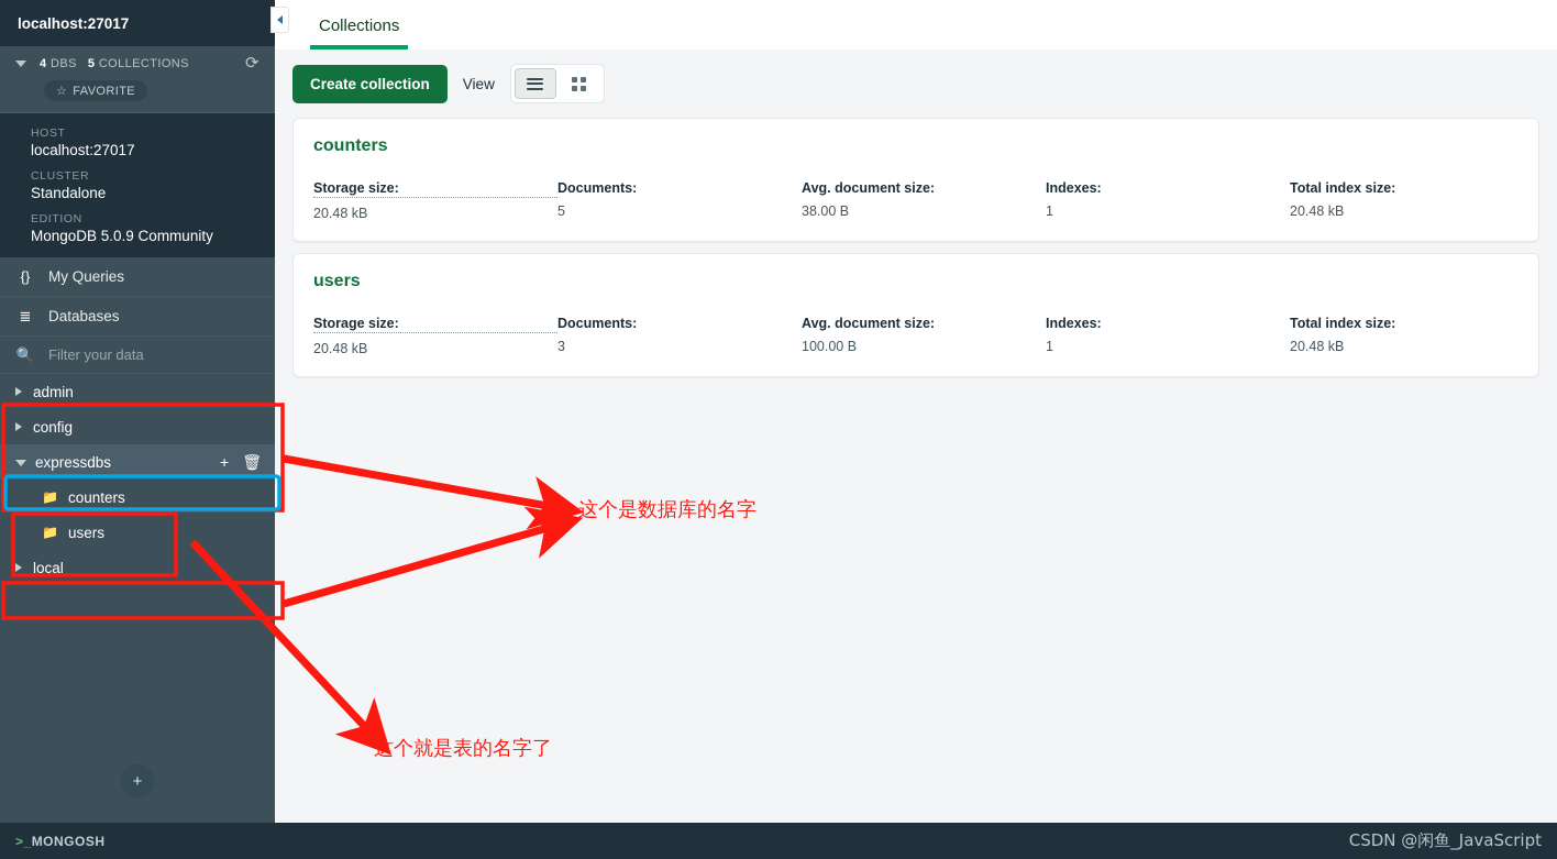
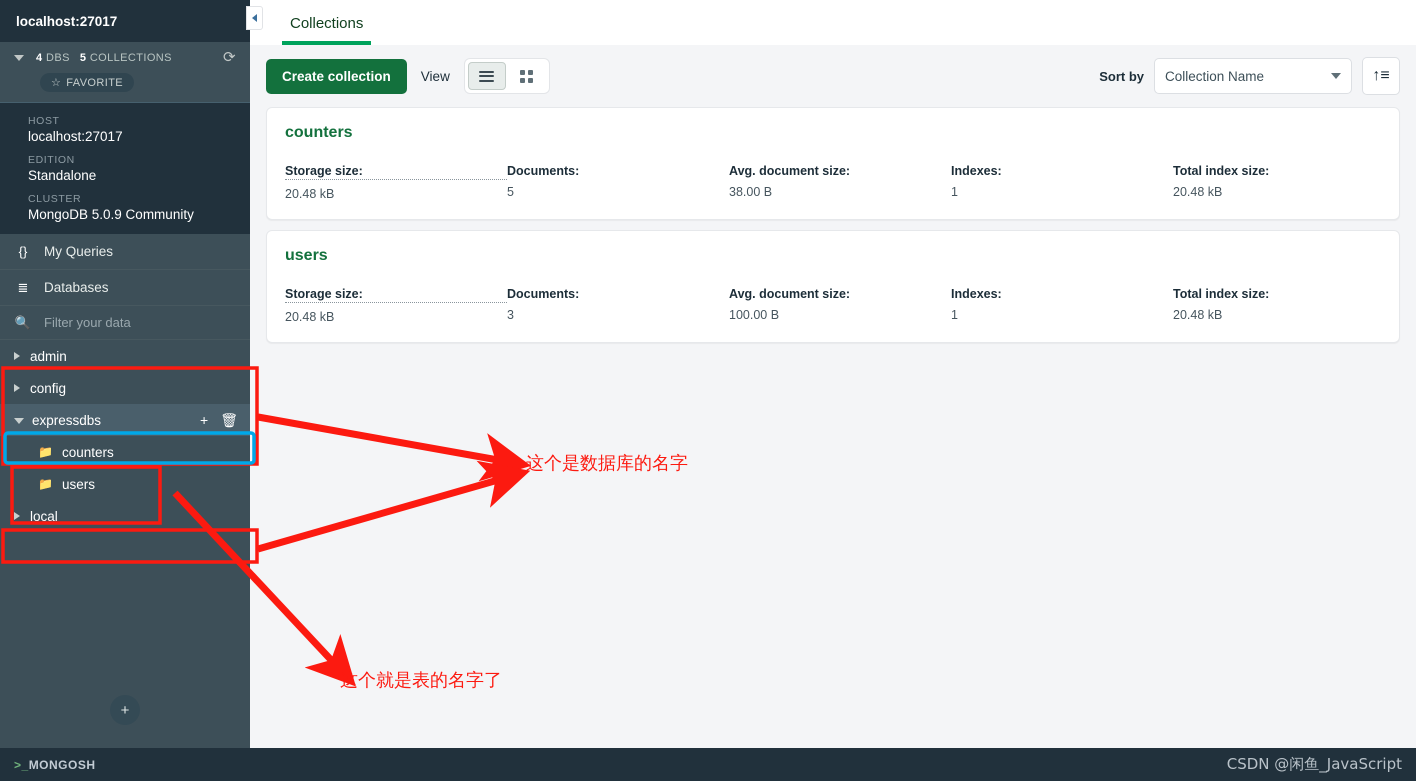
  localhost:27017
  4 DBS
  5 COLLECTIONS
  ⟳
  ☆
  FAVORITE
  HOST
  localhost:27017
- CLUSTER
+ EDITION
  Standalone
- EDITION
+ CLUSTER
  MongoDB 5.0.9 Community
  {}
  My Queries
  ≣
  Databases
  🔍
  Filter your data
  admin
  config
  expressdbs
  +
  🗑
  📁
  counters
  📁
  users
  local
  +
  Collections
  Create collection
  View
+ Sort by
+ Collection Name
+ ↑≡
  counters
  Storage size:
  20.48 kB
  Documents:
  5
  Avg. document size:
  38.00 B
  Indexes:
  1
  Total index size:
  20.48 kB
  users
  Storage size:
  20.48 kB
  Documents:
  3
  Avg. document size:
  100.00 B
  Indexes:
  1
  Total index size:
  20.48 kB
  这个是数据库的名字
  这个就是表的名字了
  >_MONGOSH
  CSDN @闲鱼_JavaScript
